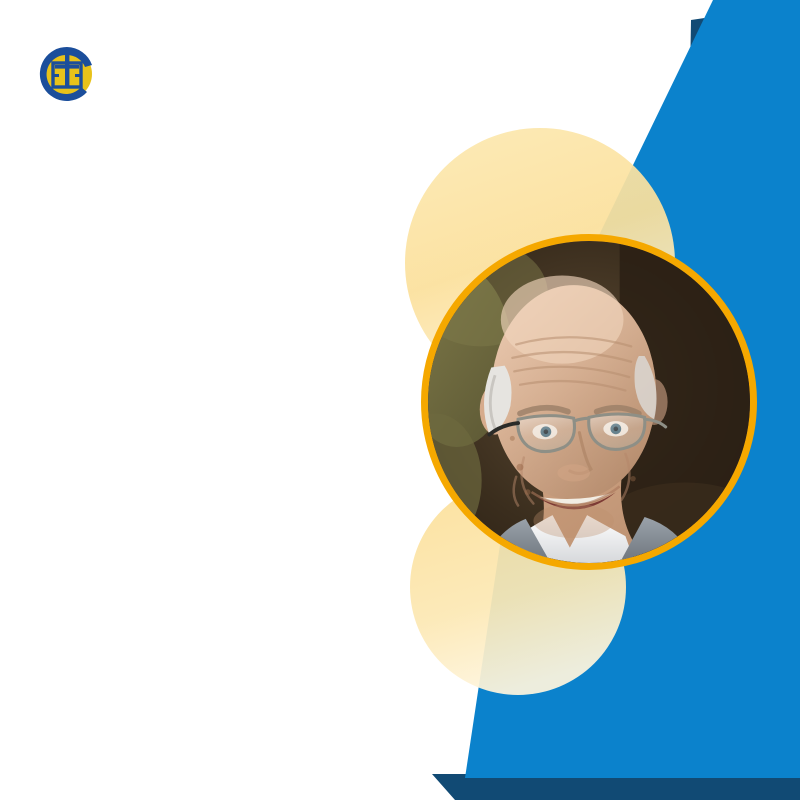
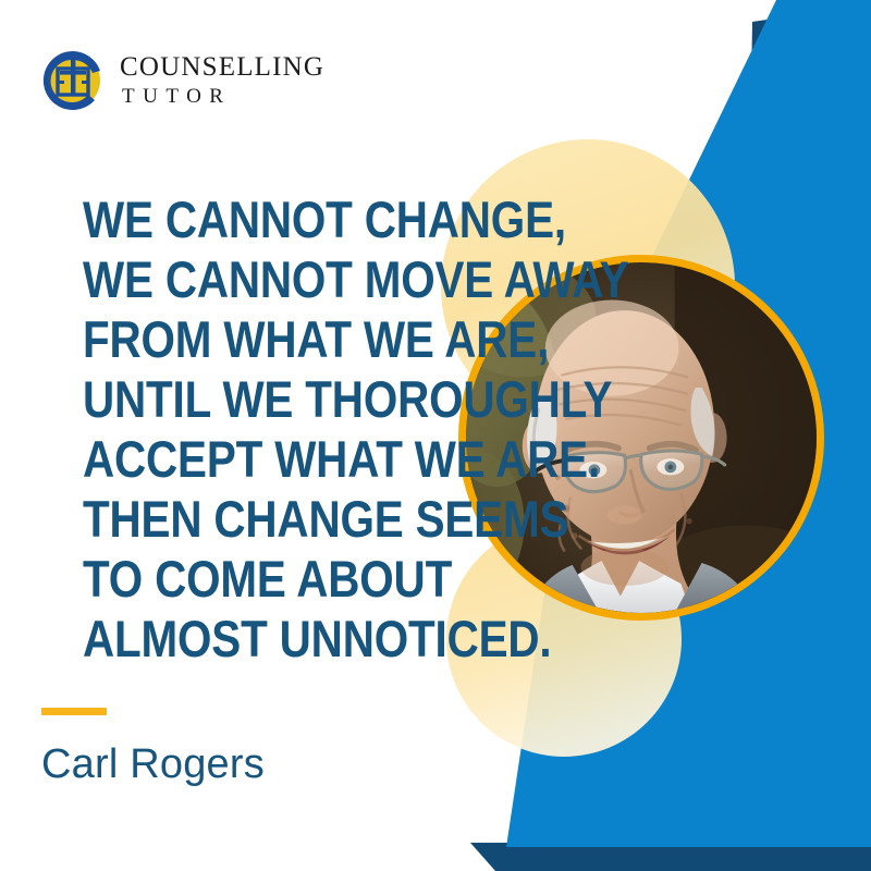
+ COUNSELLING
+ TUTOR
+ WE CANNOT CHANGE,
+ WE CANNOT MOVE AWAY
+ FROM WHAT WE ARE,
+ UNTIL WE THOROUGHLY
+ ACCEPT WHAT WE ARE.
+ THEN CHANGE SEEMS
+ TO COME ABOUT
+ ALMOST UNNOTICED.
+ Carl Rogers
